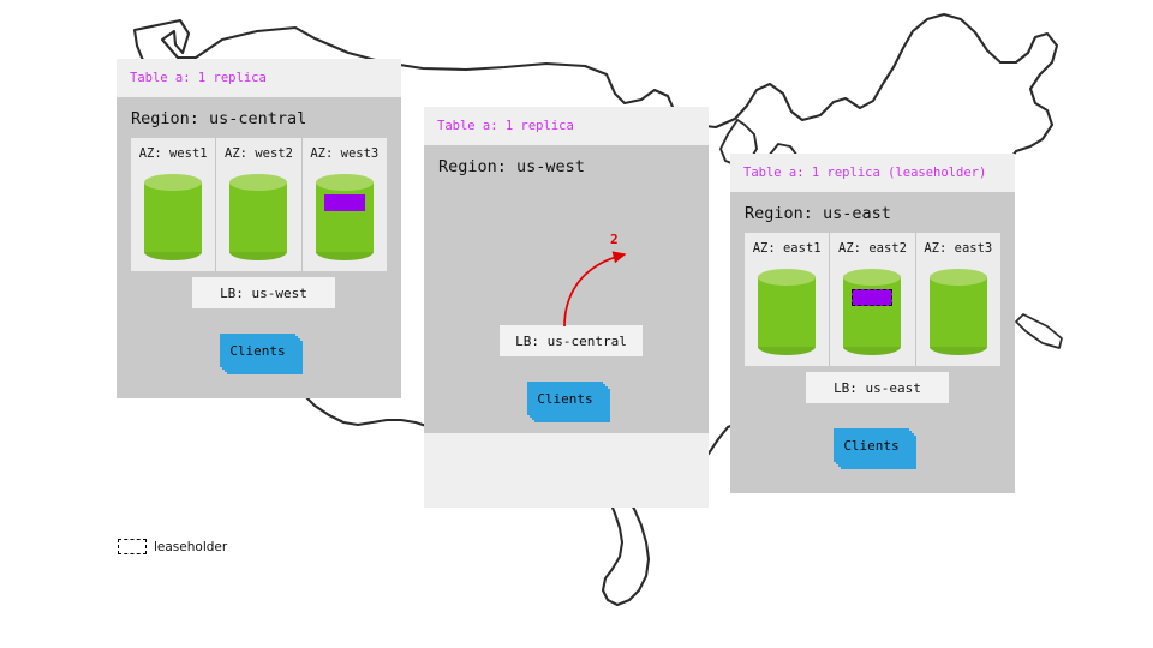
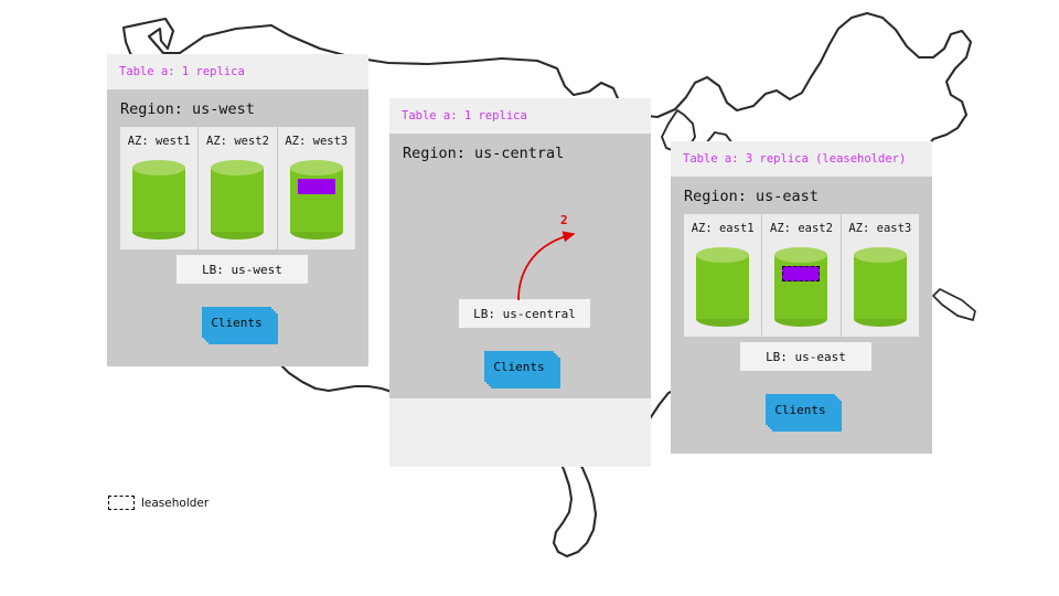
  Table a: 1 replica
- Region: us-central
+ Region: us-west
  AZ: west1
  AZ: west2
  AZ: west3
  LB: us-west
  Clients
  Table a: 1 replica
- Region: us-west
+ Region: us-central
  2
  LB: us-central
  Clients
- Table a: 1 replica (leaseholder)
+ Table a: 3 replica (leaseholder)
  Region: us-east
  AZ: east1
  AZ: east2
  AZ: east3
  LB: us-east
  Clients
  leaseholder
